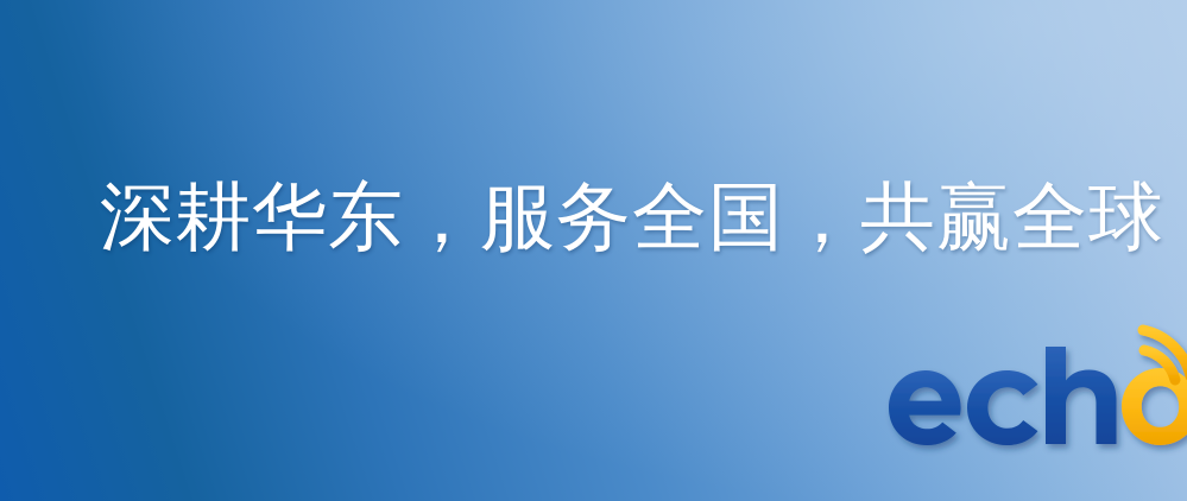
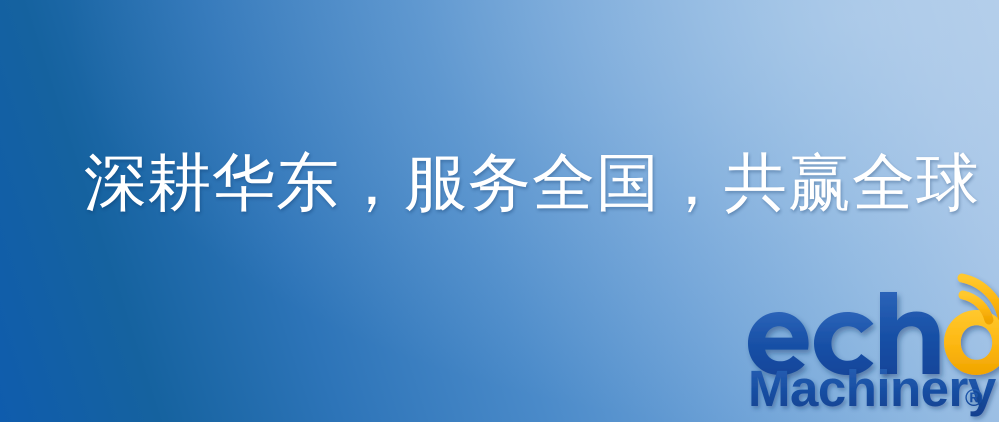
  深耕华东，服务全国，共赢全球
+ Machinery
+ ®
